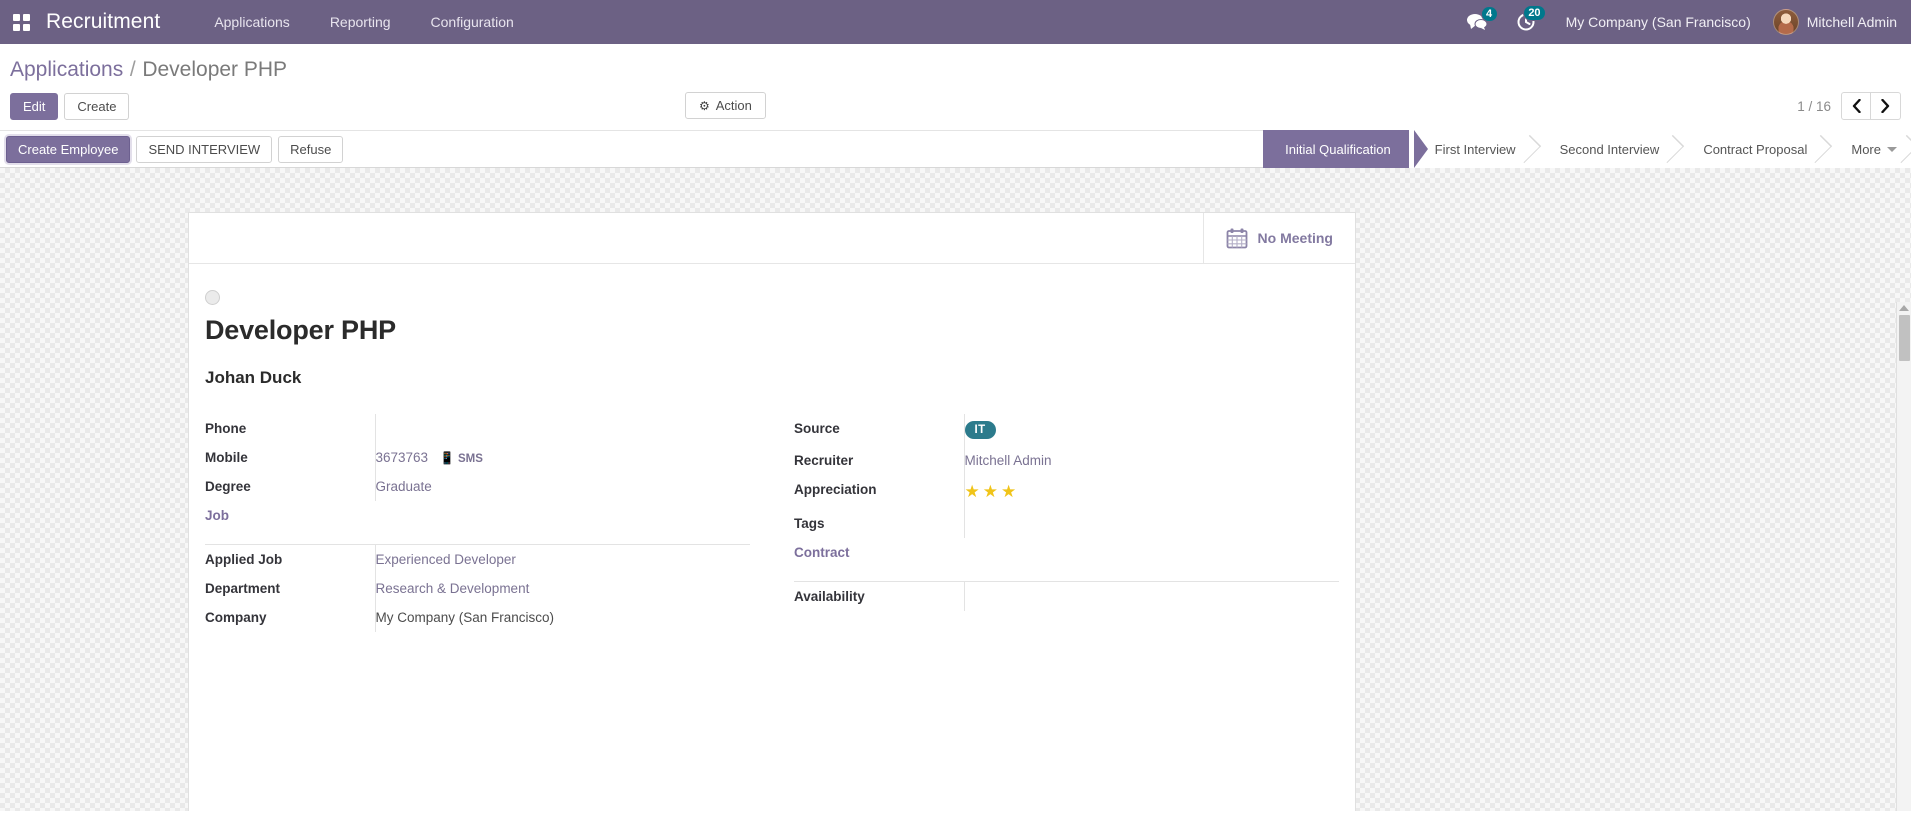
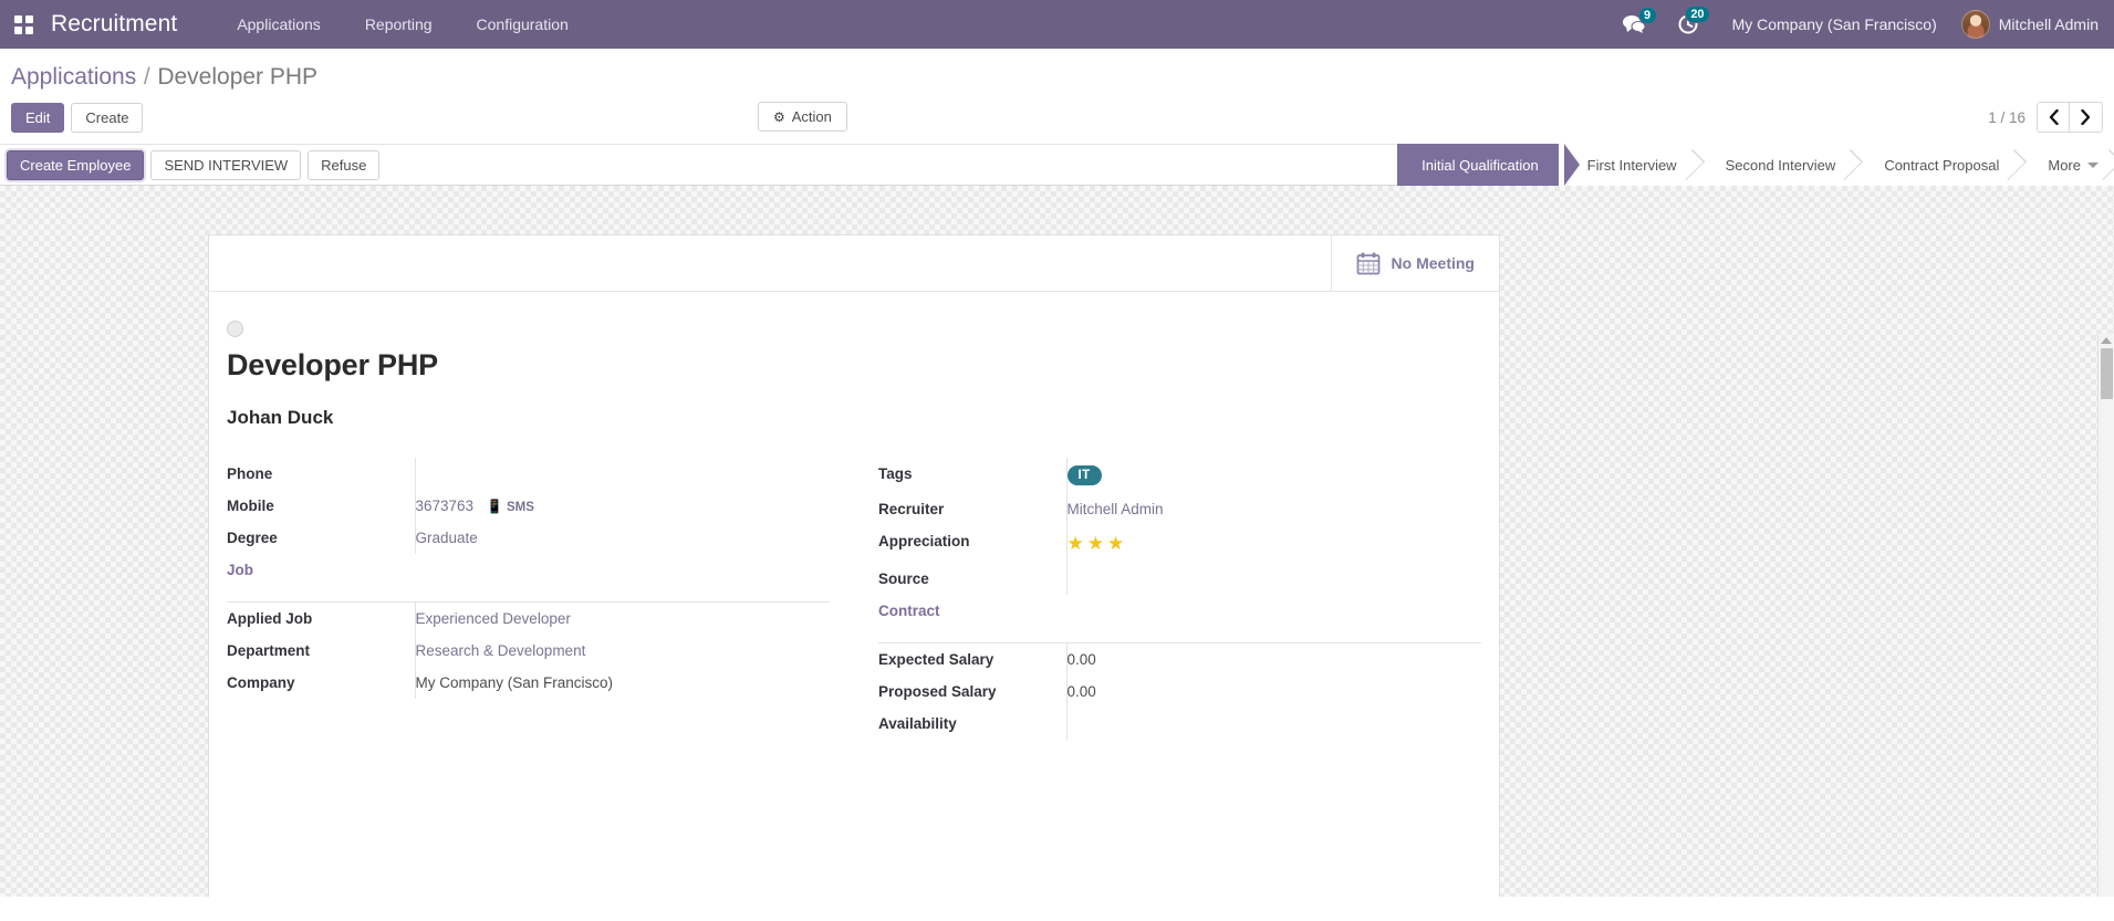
  Recruitment
  Applications
  Reporting
  Configuration
- 4
+ 9
  20
  My Company (San Francisco)
  Mitchell Admin
  Applications / Developer PHP
  Edit
  Create
  ⚙
  Action
  1 / 16
  Create Employee
  SEND INTERVIEW
  Refuse
  Initial Qualification
  First Interview
  Second Interview
  Contract Proposal
  More
  No Meeting
  Developer PHP
  Johan Duck
  Phone
  Mobile	3673763 📱 SMS
  Degree	Graduate
  Job
  Applied Job	Experienced Developer
  Department	Research & Development
  Company	My Company (San Francisco)
- Source	IT
+ Tags	IT
  Recruiter	Mitchell Admin
  Appreciation	★★★
- Tags
+ Source
  Contract
+ Expected Salary	0.00
+ Proposed Salary	0.00
  Availability
